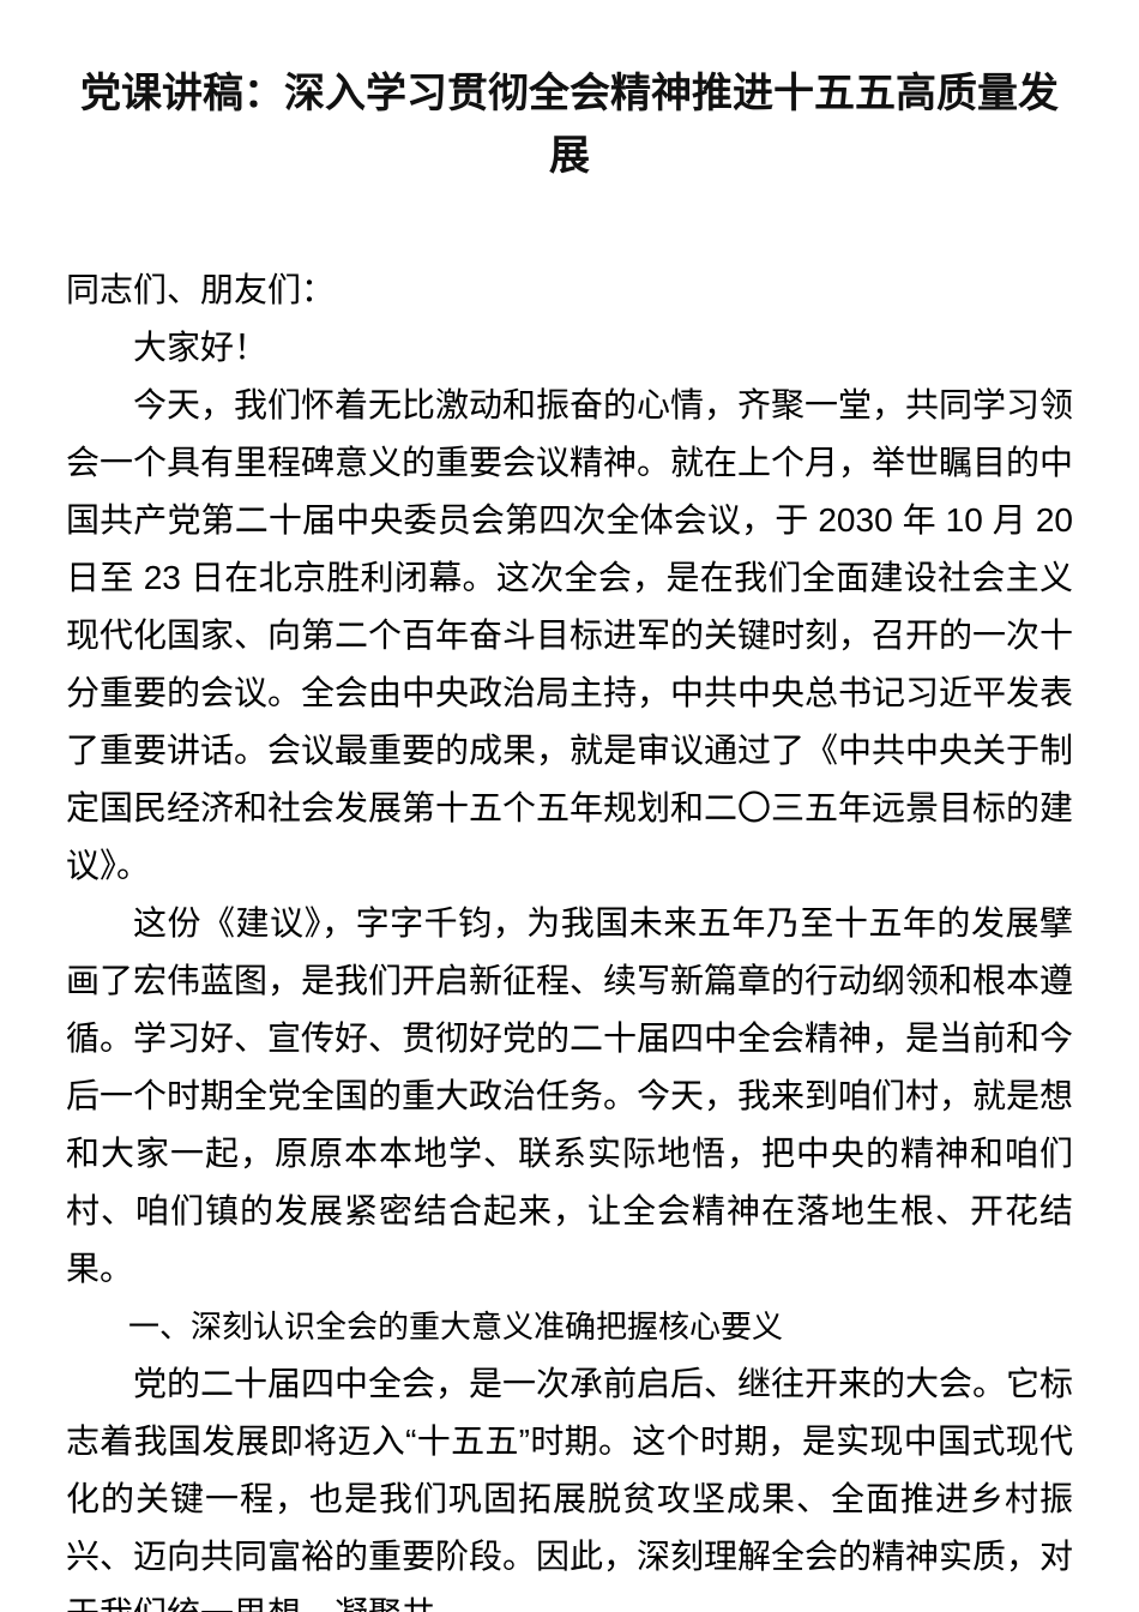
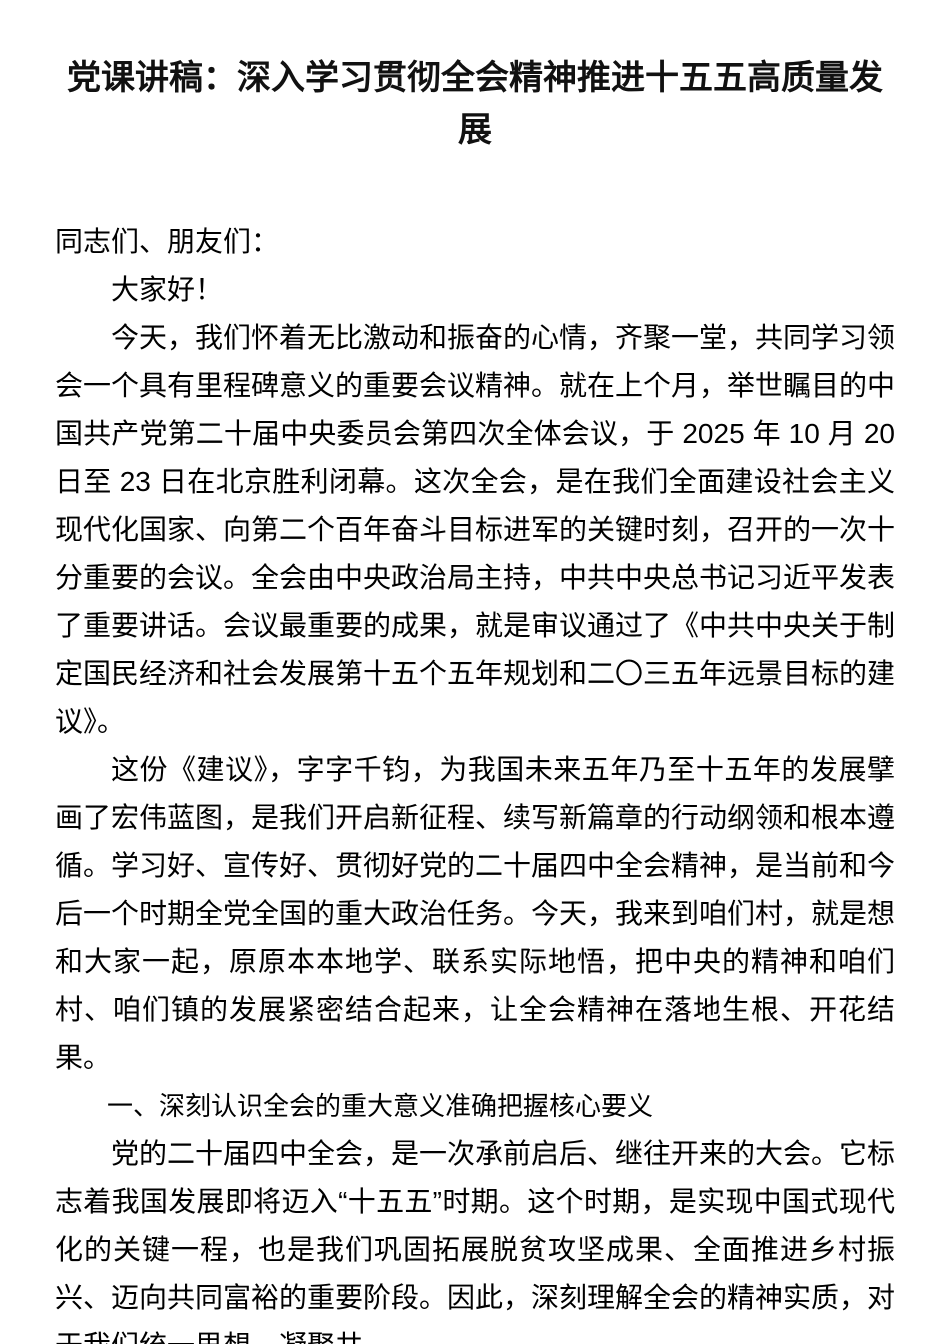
  党课讲稿：深入学习贯彻全会精神推进十五五高质量发展
  同志们、朋友们：
  大家好！
- 今天，我们怀着无比激动和振奋的心情，齐聚一堂，共同学习领会一个具有里程碑意义的重要会议精神。就在上个月，举世瞩目的中国共产党第二十届中央委员会第四次全体会议，于 2030 年 10 月 20 日至 23 日在北京胜利闭幕。这次全会，是在我们全面建设社会主义现代化国家、向第二个百年奋斗目标进军的关键时刻，召开的一次十分重要的会议。全会由中央政治局主持，中共中央总书记习近平发表了重要讲话。会议最重要的成果，就是审议通过了《中共中央关于制定国民经济和社会发展第十五个五年规划和二〇三五年远景目标的建议》。
+ 今天，我们怀着无比激动和振奋的心情，齐聚一堂，共同学习领会一个具有里程碑意义的重要会议精神。就在上个月，举世瞩目的中国共产党第二十届中央委员会第四次全体会议，于 2025 年 10 月 20 日至 23 日在北京胜利闭幕。这次全会，是在我们全面建设社会主义现代化国家、向第二个百年奋斗目标进军的关键时刻，召开的一次十分重要的会议。全会由中央政治局主持，中共中央总书记习近平发表了重要讲话。会议最重要的成果，就是审议通过了《中共中央关于制定国民经济和社会发展第十五个五年规划和二〇三五年远景目标的建议》。
  这份《建议》，字字千钧，为我国未来五年乃至十五年的发展擘画了宏伟蓝图，是我们开启新征程、续写新篇章的行动纲领和根本遵循。学习好、宣传好、贯彻好党的二十届四中全会精神，是当前和今后一个时期全党全国的重大政治任务。今天，我来到咱们村，就是想和大家一起，原原本本地学、联系实际地悟，把中央的精神和咱们村、咱们镇的发展紧密结合起来，让全会精神在落地生根、开花结果。
  一、深刻认识全会的重大意义准确把握核心要义
  党的二十届四中全会，是一次承前启后、继往开来的大会。它标志着我国发展即将迈入“十五五”时期。这个时期，是实现中国式现代化的关键一程，也是我们巩固拓展脱贫攻坚成果、全面推进乡村振兴、迈向共同富裕的重要阶段。因此，深刻理解全会的精神实质，对
